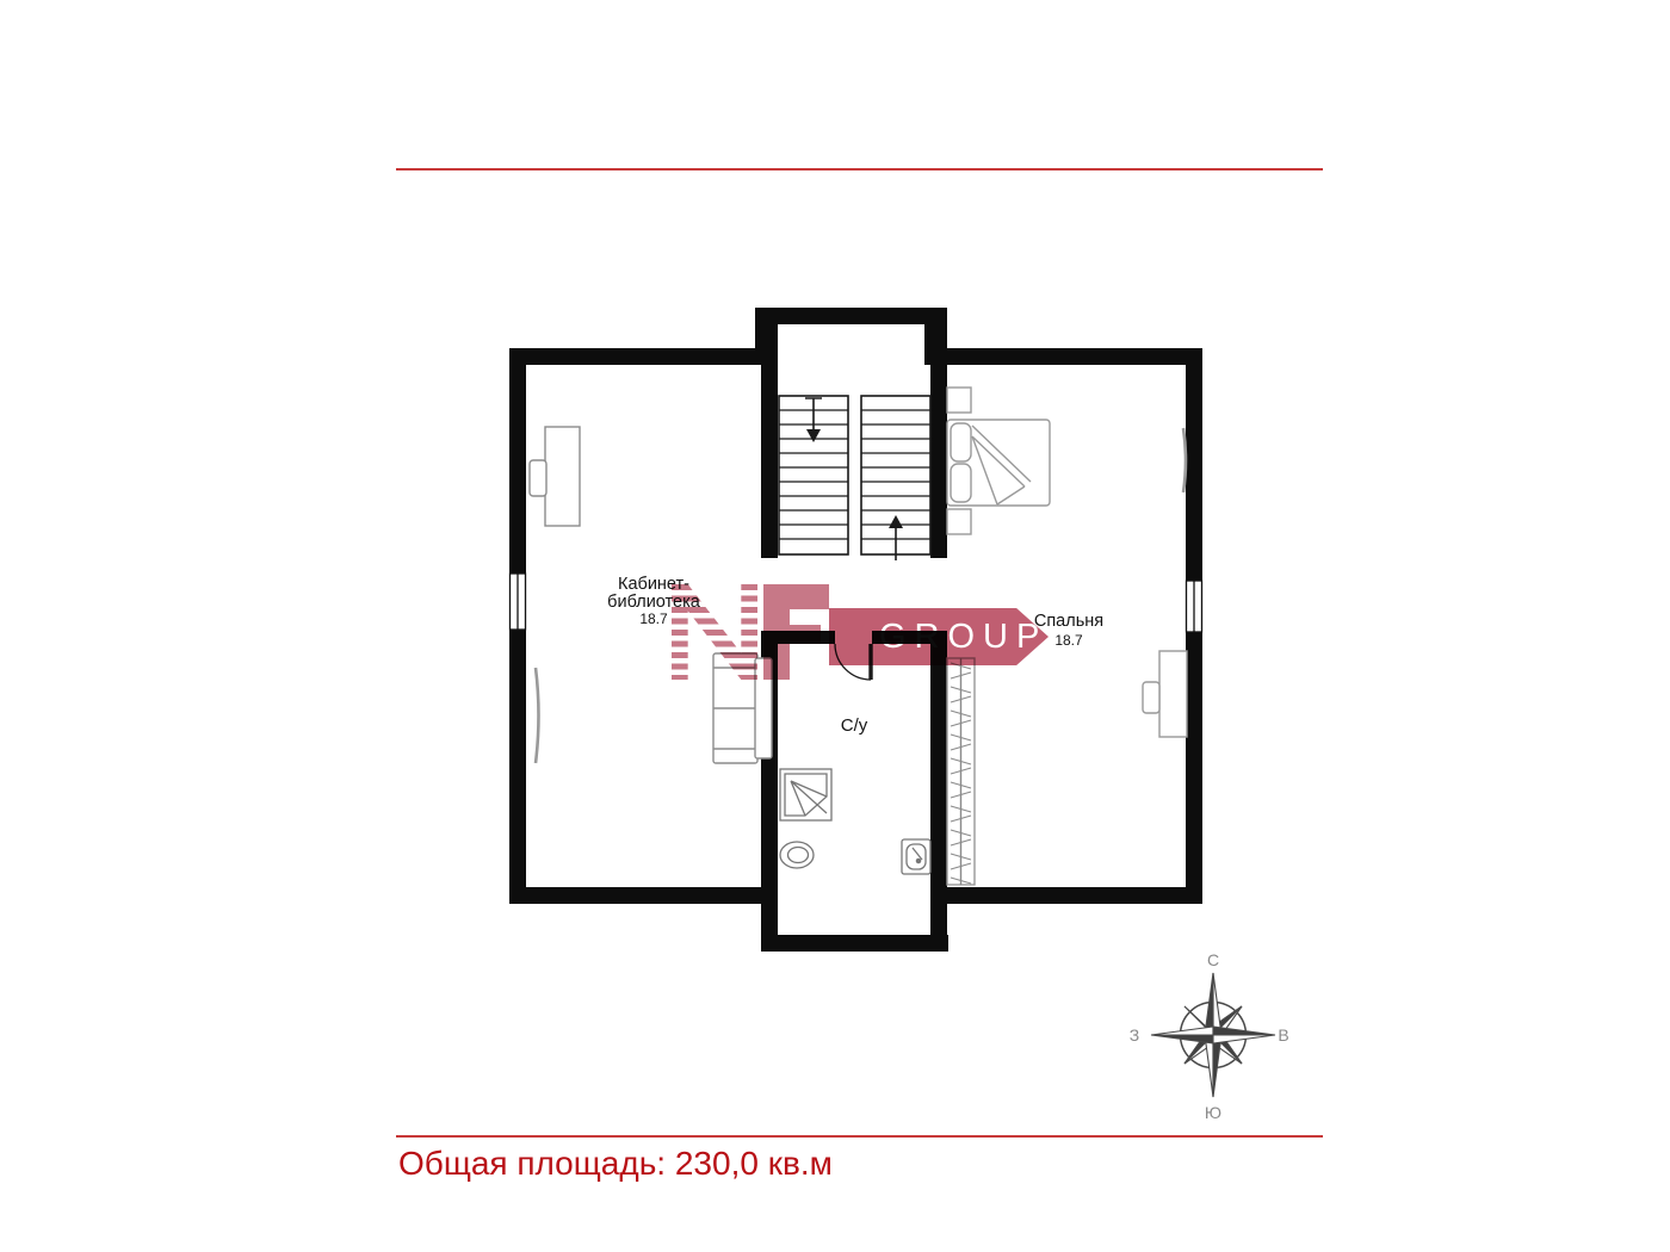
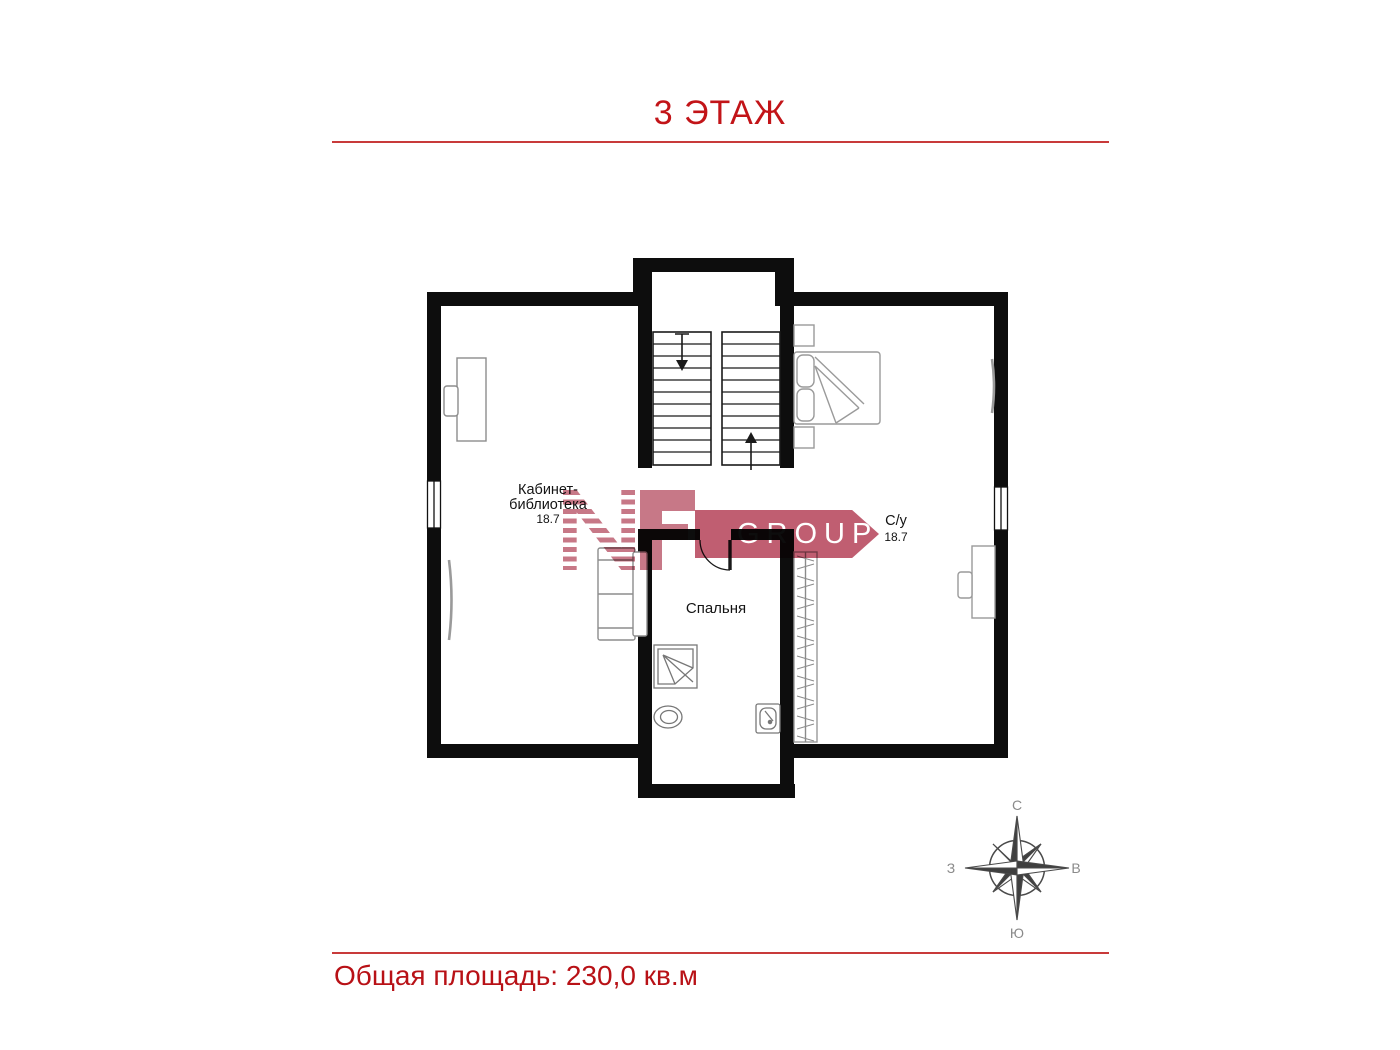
+ 3 ЭТАЖ
  Общая площадь: 230,0 кв.м
  Кабине
  библиот
  18.7
- Спальня
+ С/у
  18.7
- С/у
+ Спальня
  С
  Ю
  З
  В
  GROUP
